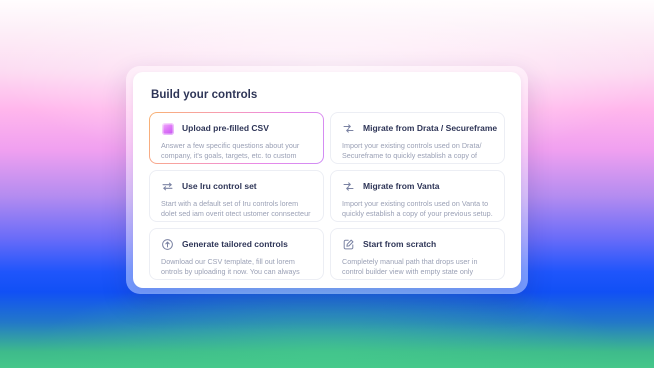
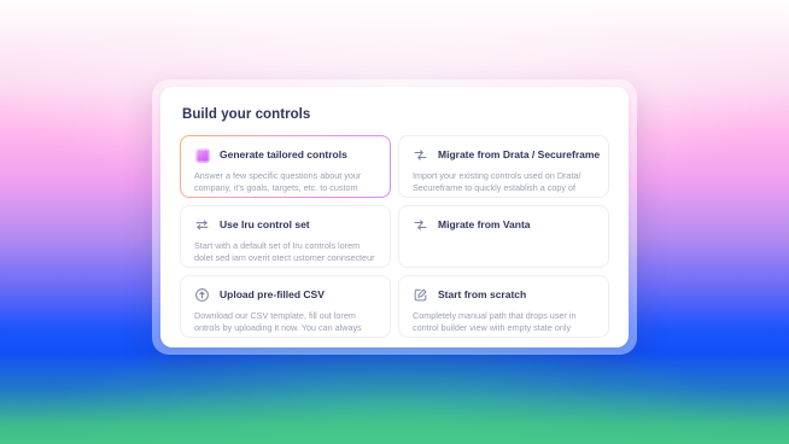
  Build your controls
- Upload pre-filled CSV
+ Generate tailored controls
  Answer a few specific questions about your company, it's goals, targets, etc. to custom
  Migrate from Drata / Secureframe
  Import your existing controls used on Drata/ Secureframe to quickly establish a copy of
  Use Iru control set
  Start with a default set of Iru controls lorem dolet sed iam overit otect ustomer connsecteur
  Migrate from Vanta
- Import your existing controls used on Vanta to quickly establish a copy of your previous setup.
- Generate tailored controls
+ Upload pre-filled CSV
  Download our CSV template, fill out lorem ontrols by uploading it now. You can always
  Start from scratch
  Completely manual path that drops user in control builder view with empty state only
